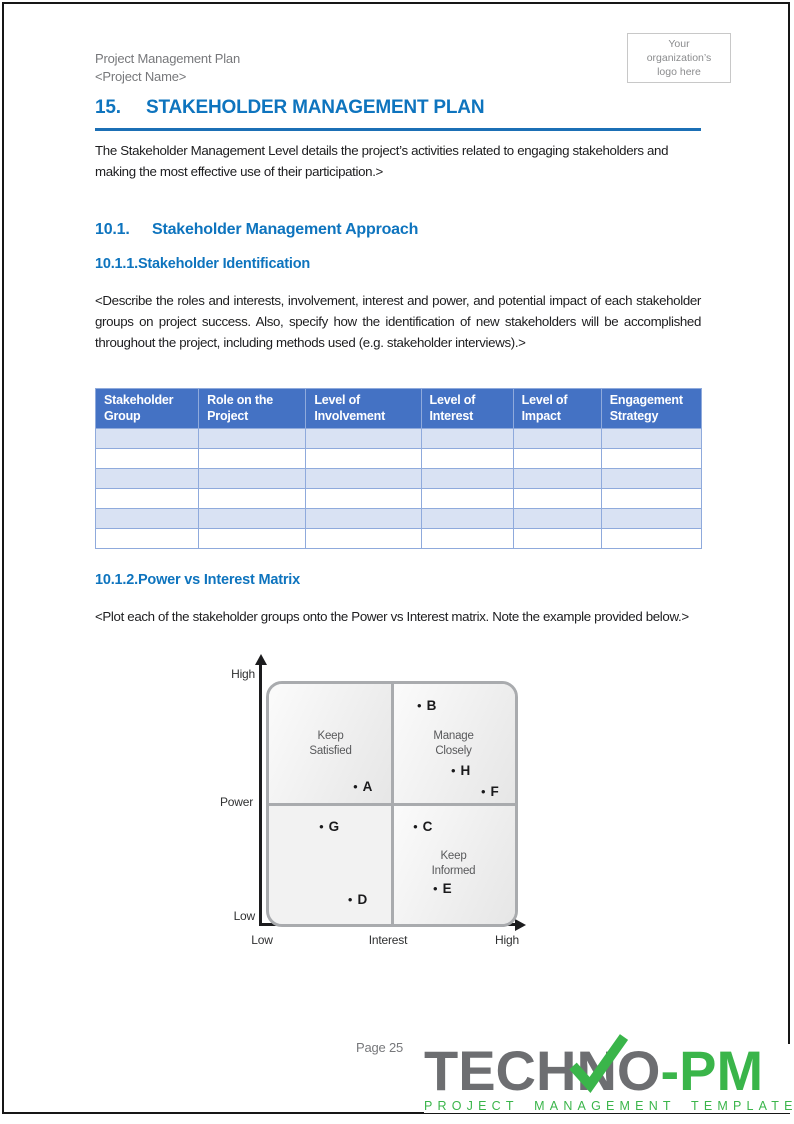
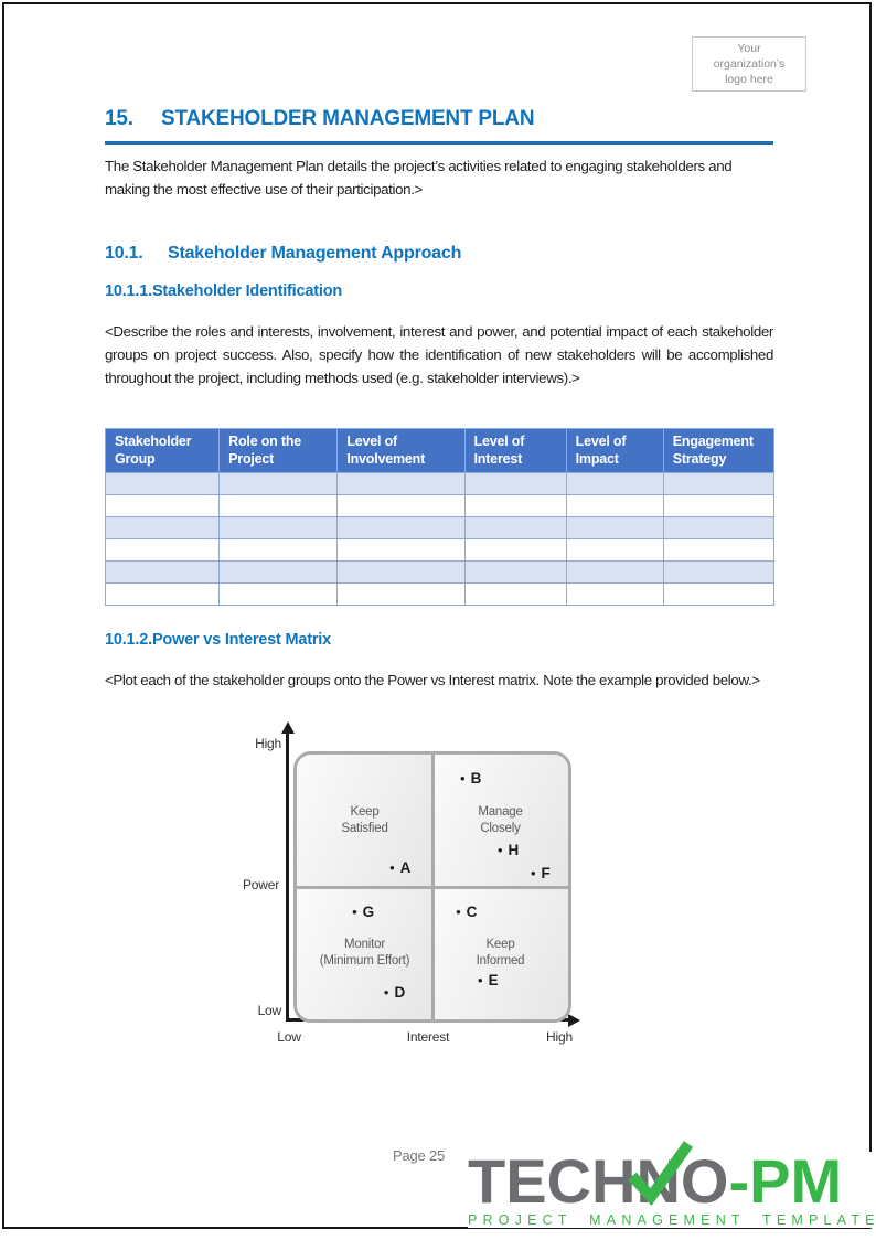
- Project Management Plan
- <Project Name>
  Your organization’s logo here
  15.
  STAKEHOLDER MANAGEMENT PLAN
- The Stakeholder Management Level details the project’s activities related to engaging stakeholders and making the most effective use of their participation.>
+ The Stakeholder Management Plan details the project’s activities related to engaging stakeholders and making the most effective use of their participation.>
  10.1.
  Stakeholder Management Approach
  10.1.1.Stakeholder Identification
  <Describe the roles and interests, involvement, interest and power, and potential impact of each stakeholder groups on project success. Also, specify how the identification of new stakeholders will be accomplished throughout the project, including methods used (e.g. stakeholder interviews).>
  Stakeholder Group	Role on the Project	Level of Involvement	Level of Interest	Level of Impact	Engagement Strategy
  10.1.2.Power vs Interest Matrix
  <Plot each of the stakeholder groups onto the Power vs Interest matrix. Note the example provided below.>
  High
  Power
  Low
  Low
  Interest
  High
  Keep
  Satisfied
  Manage
  Closely
+ Monitor
+ (Minimum Effort)
  Keep
  Informed
  • B
  • A
  • H
  • F
  • G
  • C
  • D
  • E
  Page 25
  TECH O-PM
  PROJECT MANAGEMENT TEMPLATE
